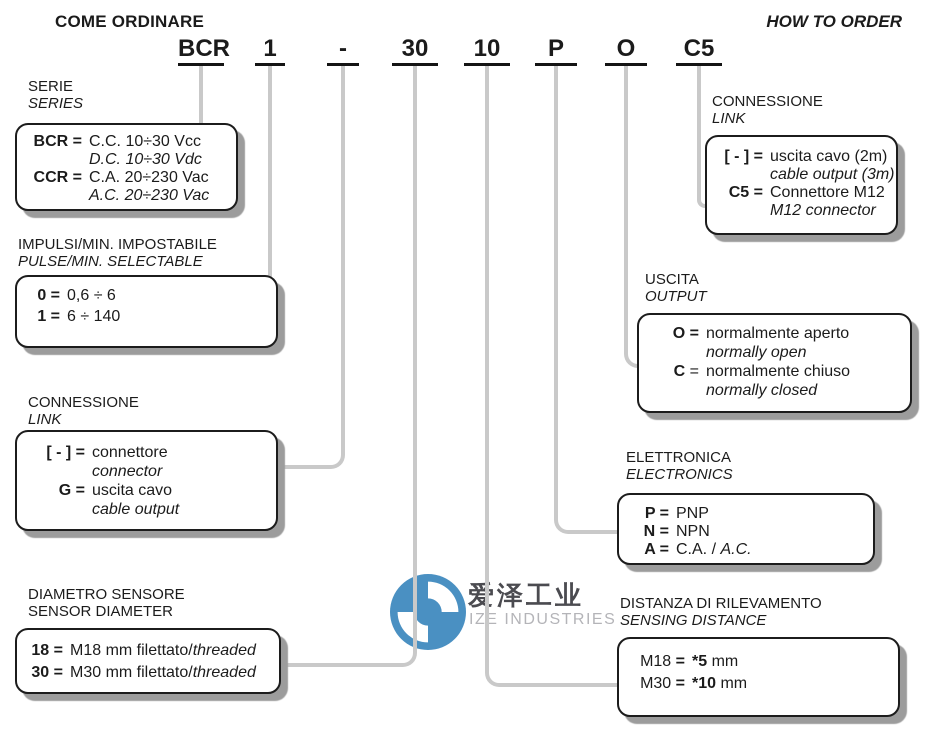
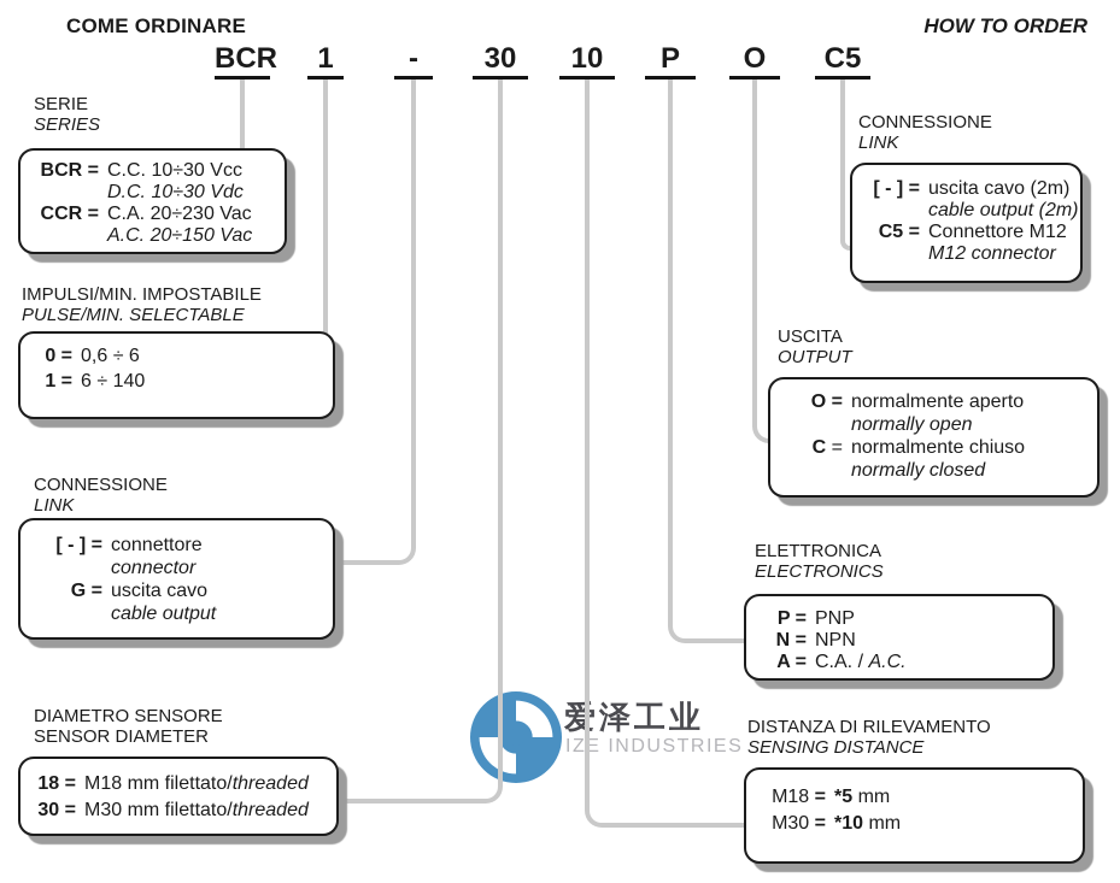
  COME ORDINARE
  HOW TO ORDER
  BCR
  1
  -
  30
  10
  P
  O
  C5
  爱泽工业
  IZE INDUSTRIES
  SERIE
  SERIES
  IMPULSI/MIN. IMPOSTABILE
  PULSE/MIN. SELECTABLE
  CONNESSIONE
  LINK
  DIAMETRO SENSORE
  SENSOR DIAMETER
  CONNESSIONE
  LINK
  USCITA
  OUTPUT
  ELETTRONICA
  ELECTRONICS
  DISTANZA DI RILEVAMENTO
  SENSING DISTANCE
  BCR =
  C.C. 10÷30 Vcc
  D.C. 10÷30 Vdc
  CCR =
  C.A. 20÷230 Vac
- A.C. 20÷230 Vac
+ A.C. 20÷150 Vac
  0 =
  0,6 ÷ 6
  1 =
  6 ÷ 140
  [ - ] =
  connettore
  connector
  G =
  uscita cavo
  cable output
  18 =
  M18 mm filettato/threaded
  30 =
  M30 mm filettato/threaded
  [ - ] =
  uscita cavo (2m)
- cable output (3m)
+ cable output (2m)
  C5 =
  Connettore M12
  M12 connector
  O =
  normalmente aperto
  normally open
  C =
  normalmente chiuso
  normally closed
  P =
  PNP
  N =
  NPN
  A =
  C.A. / A.C.
  M18 =
  *5 mm
  M30 =
  *10 mm
